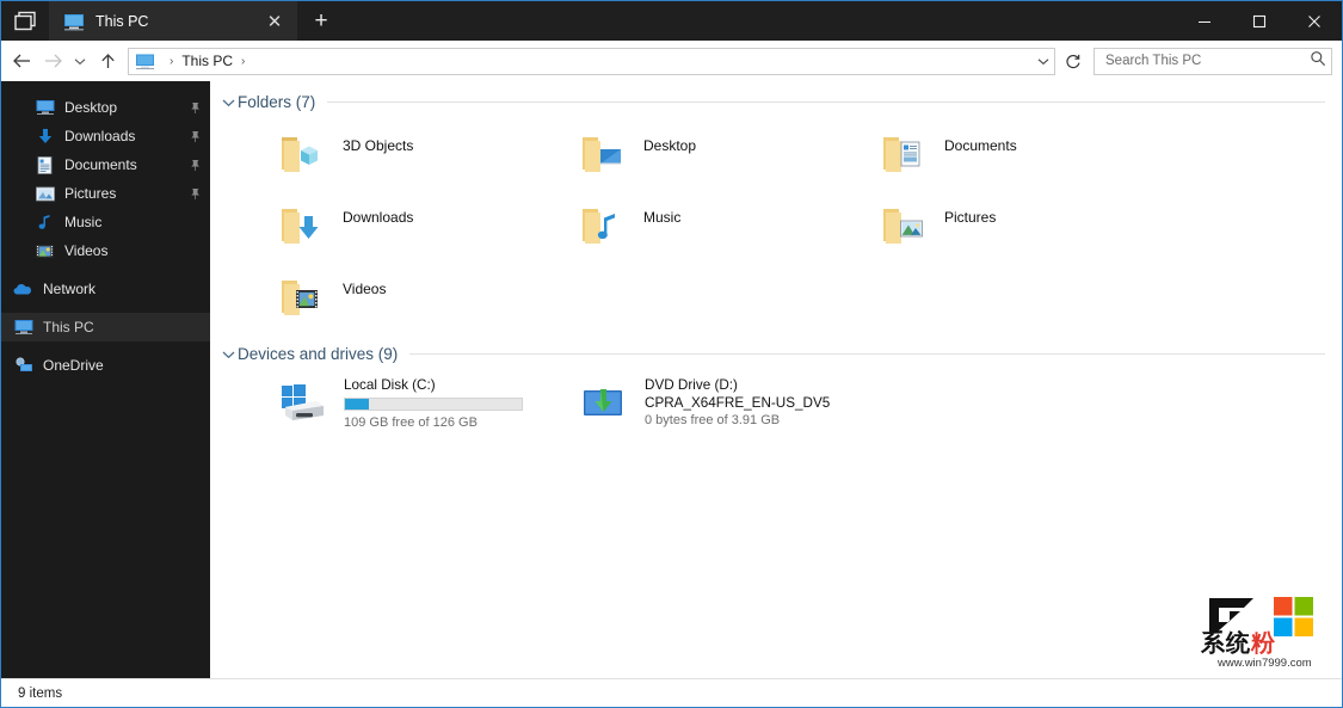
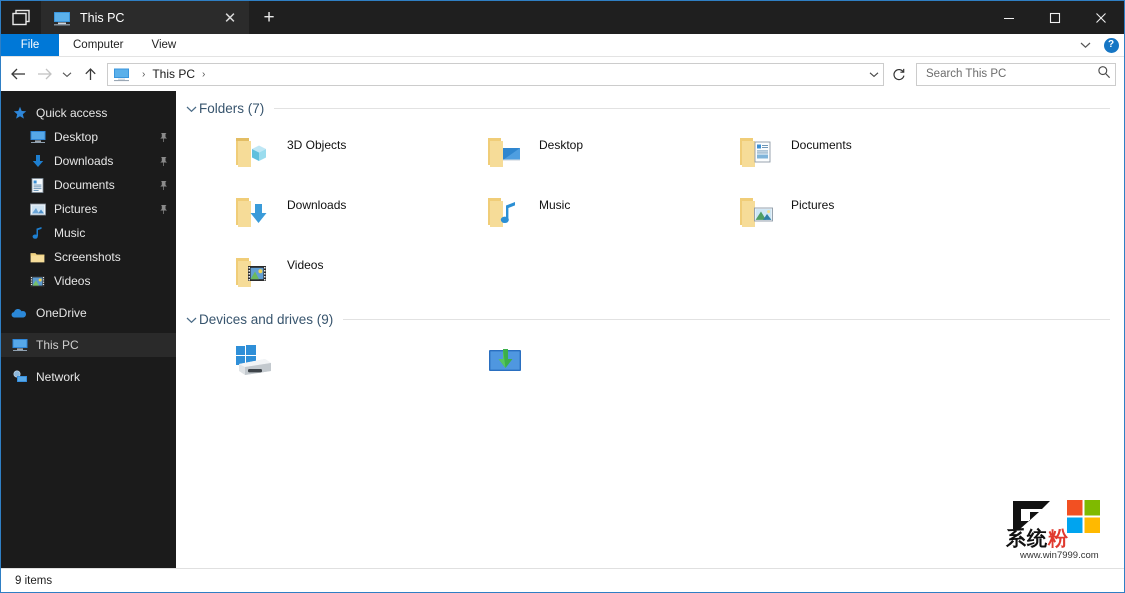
  This PC
  ✕
  +
+ File
+ Computer
+ View
+ ?
  ›
  This PC
  ›
  Search This PC
+ Quick access
  Desktop
  Downloads
  Documents
  Pictures
  Music
+ Screenshots
  Videos
- Network
+ OneDrive
  This PC
- OneDrive
+ Network
  Folders (7)
  3D Objects
  Desktop
  Documents
  Downloads
  Music
  Pictures
  Videos
  Devices and drives (9)
- Local Disk (C:)
- 109 GB free of 126 GB
- DVD Drive (D:)
- CPRA_X64FRE_EN-US_DV5
- 0 bytes free of 3.91 GB
  系统粉
  www.win7999.com
  9 items
